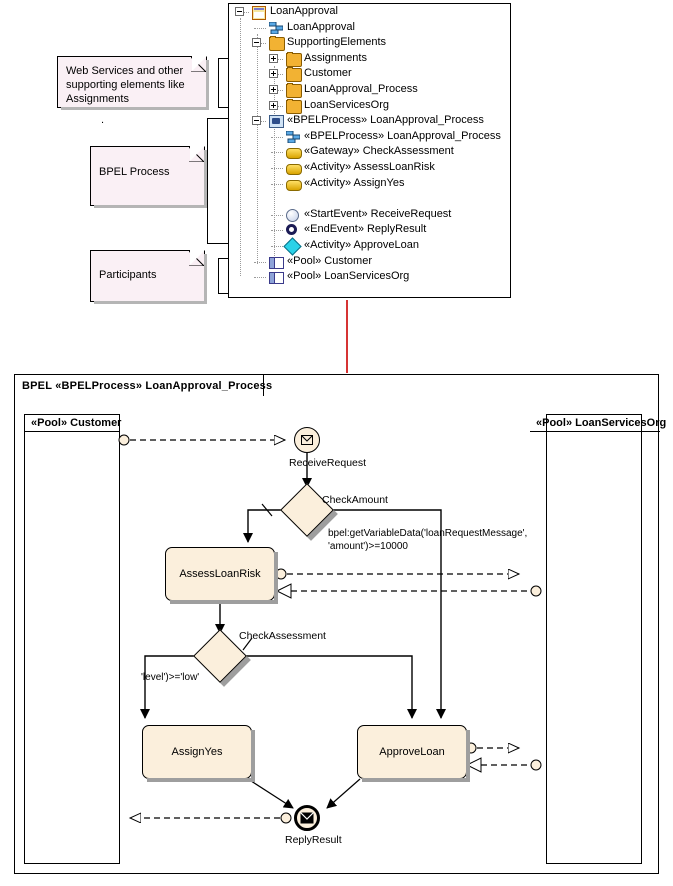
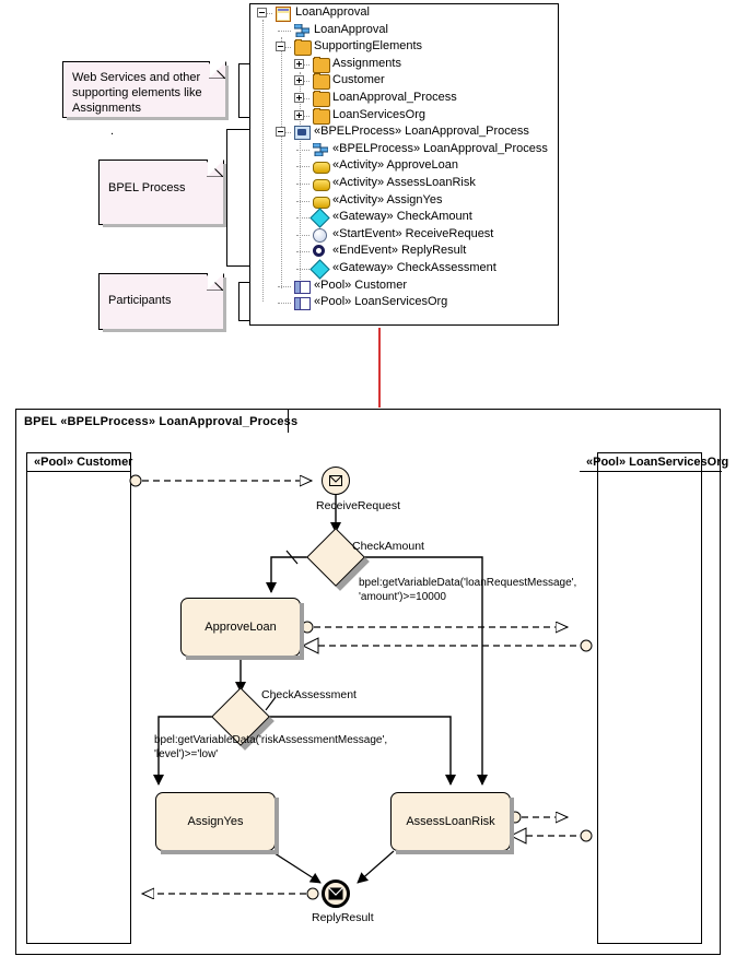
  Web Services and other supporting elements like Assignments
  BPEL Process
  Participants
  .
  LoanApproval
  LoanApproval
  SupportingElements
  Assignments
  Customer
  LoanApproval_Process
  LoanServicesOrg
  «BPELProcess» LoanApproval_Process
  «BPELProcess» LoanApproval_Process
- «Gateway» CheckAssessment
+ «Activity» ApproveLoan
  «Activity» AssessLoanRisk
  «Activity» AssignYes
+ «Gateway» CheckAmount
  «StartEvent» ReceiveRequest
  «EndEvent» ReplyResult
- «Activity» ApproveLoan
+ «Gateway» CheckAssessment
  «Pool» Customer
  «Pool» LoanServicesOrg
  BPEL «BPELProcess» LoanApproval_Process
  «Pool» Customer
  «Pool» LoanServicesOrg
  CheckAmount
  CheckAssessment
  bpel:getVariableData('loanRequestMessage',
  'amount')>=10000
+ bpel:getVariableData('riskAssessmentMessage',
  'level')>='low'
- AssessLoanRisk
+ ApproveLoan
  AssignYes
- ApproveLoan
+ AssessLoanRisk
  ReceiveRequest
  ReplyResult
